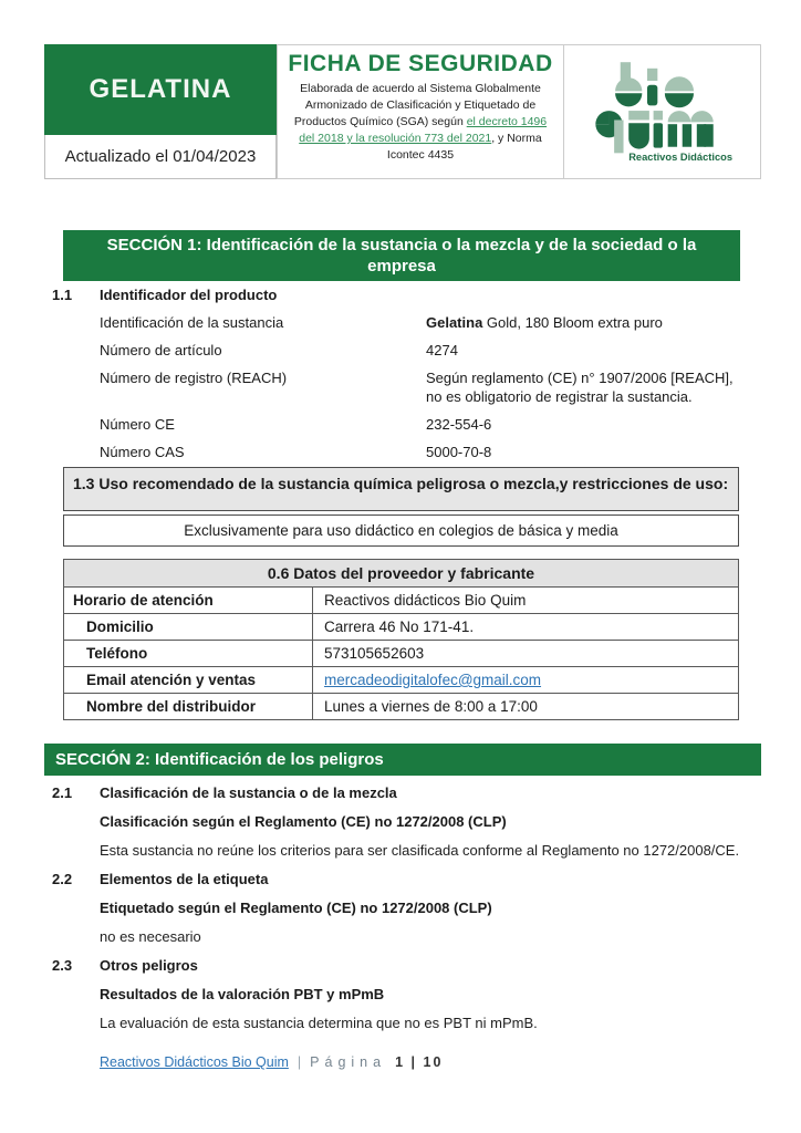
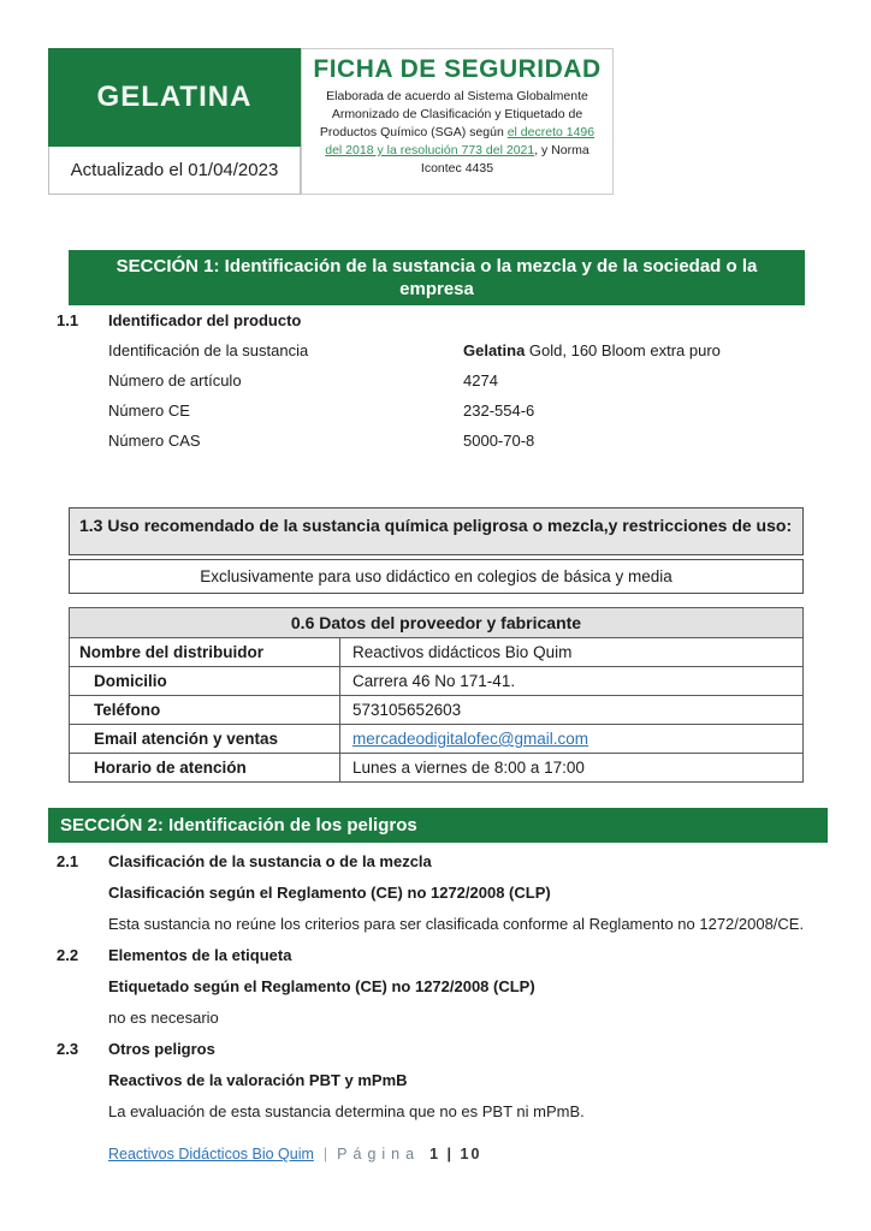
  GELATINA
  Actualizado el 01/04/2023
  FICHA DE SEGURIDAD
  Elaborada de acuerdo al Sistema Globalmente Armonizado de Clasificación y Etiquetado de Productos Químico (SGA) según el decreto 1496 del 2018 y la resolución 773 del 2021, y Norma Icontec 4435
- Reactivos Didácticos
  SECCIÓN 1: Identificación de la sustancia o la mezcla y de la sociedad o la empresa
  1.1
  Identificador del producto
  Identificación de la sustancia
- Gelatina Gold, 180 Bloom extra puro
+ Gelatina Gold, 160 Bloom extra puro
  Número de artículo
  4274
- Número de registro (REACH)
- Según reglamento (CE) n° 1907/2006 [REACH], no es obligatorio de registrar la sustancia.
  Número CE
  232-554-6
  Número CAS
  5000-70-8
  1.3 Uso recomendado de la sustancia química peligrosa o mezcla,y restricciones de uso:
  Exclusivamente para uso didáctico en colegios de básica y media
  0.6 Datos del proveedor y fabricante
- Horario de atención	Reactivos didácticos Bio Quim
+ Nombre del distribuidor	Reactivos didácticos Bio Quim
  Domicilio	Carrera 46 No 171-41.
  Teléfono	573105652603
  Email atención y ventas	mercadeodigitalofec@gmail.com
- Nombre del distribuidor	Lunes a viernes de 8:00 a 17:00
+ Horario de atención	Lunes a viernes de 8:00 a 17:00
  SECCIÓN 2: Identificación de los peligros
  2.1
  Clasificación de la sustancia o de la mezcla
  Clasificación según el Reglamento (CE) no 1272/2008 (CLP)
  Esta sustancia no reúne los criterios para ser clasificada conforme al Reglamento no 1272/2008/CE.
  2.2
  Elementos de la etiqueta
  Etiquetado según el Reglamento (CE) no 1272/2008 (CLP)
  no es necesario
  2.3
  Otros peligros
- Resultados de la valoración PBT y mPmB
+ Reactivos de la valoración PBT y mPmB
  La evaluación de esta sustancia determina que no es PBT ni mPmB.
  Reactivos Didácticos Bio Quim
  |
  Página
  1 | 10
